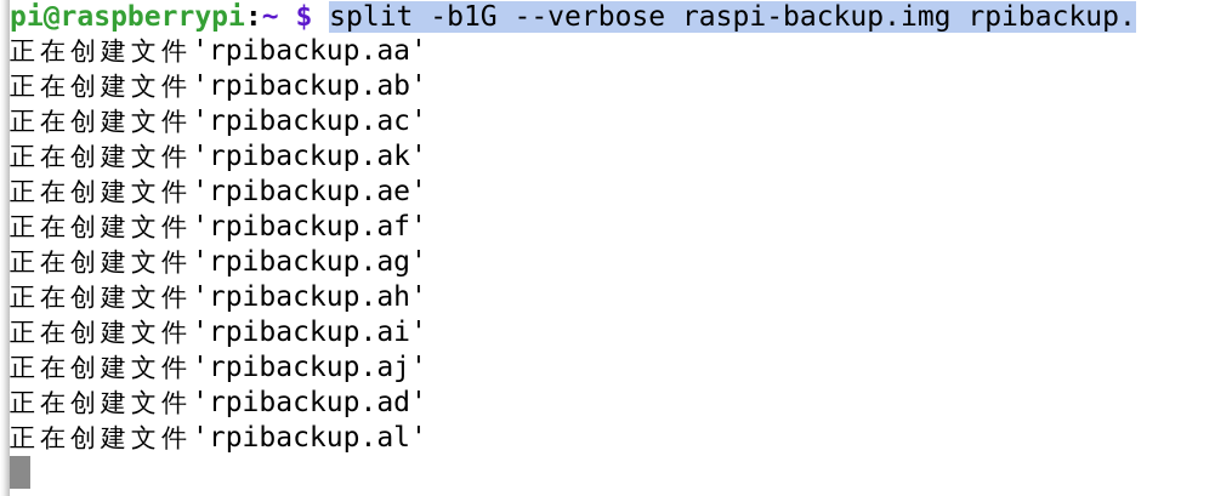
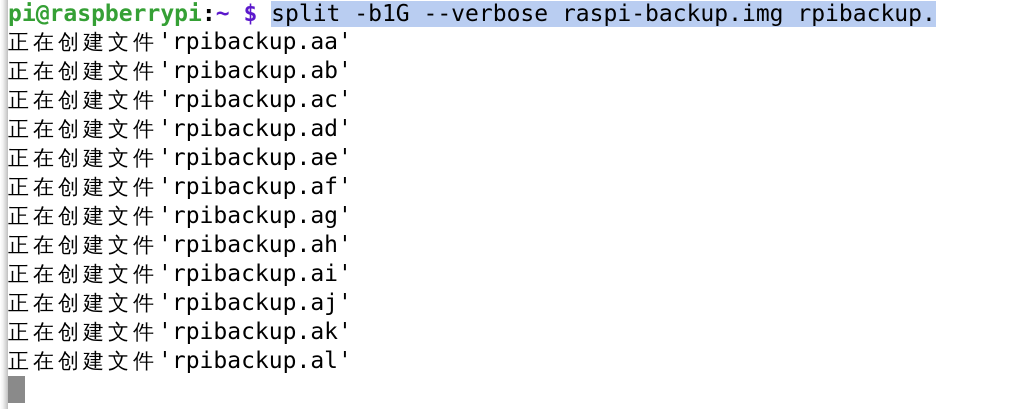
  pi@raspberrypi:~ $ split -b1G --verbose raspi-backup.img rpibackup.
  正在创建文件'rpibackup.aa'
  正在创建文件'rpibackup.ab'
  正在创建文件'rpibackup.ac'
- 正在创建文件'rpibackup.ak'
+ 正在创建文件'rpibackup.ad'
  正在创建文件'rpibackup.ae'
  正在创建文件'rpibackup.af'
  正在创建文件'rpibackup.ag'
  正在创建文件'rpibackup.ah'
  正在创建文件'rpibackup.ai'
  正在创建文件'rpibackup.aj'
- 正在创建文件'rpibackup.ad'
+ 正在创建文件'rpibackup.ak'
  正在创建文件'rpibackup.al'
